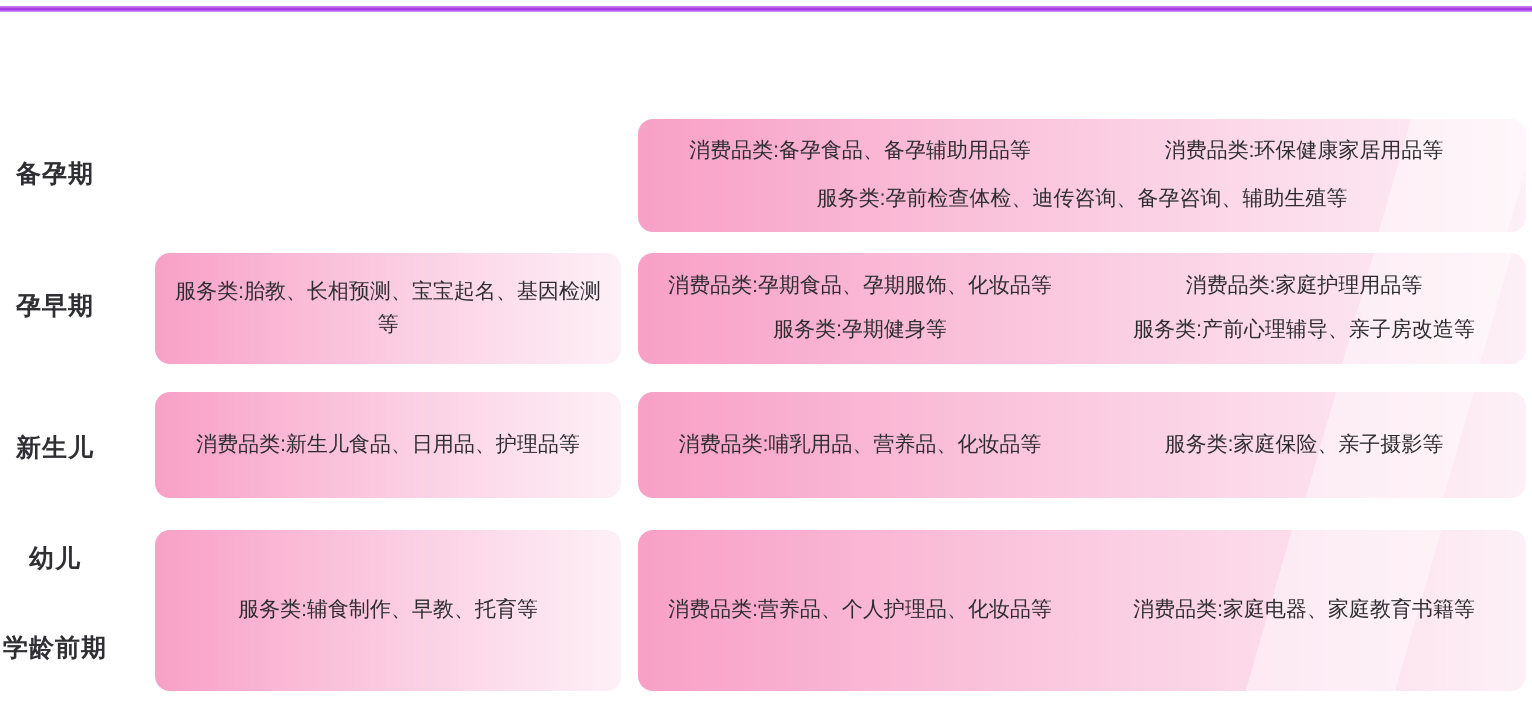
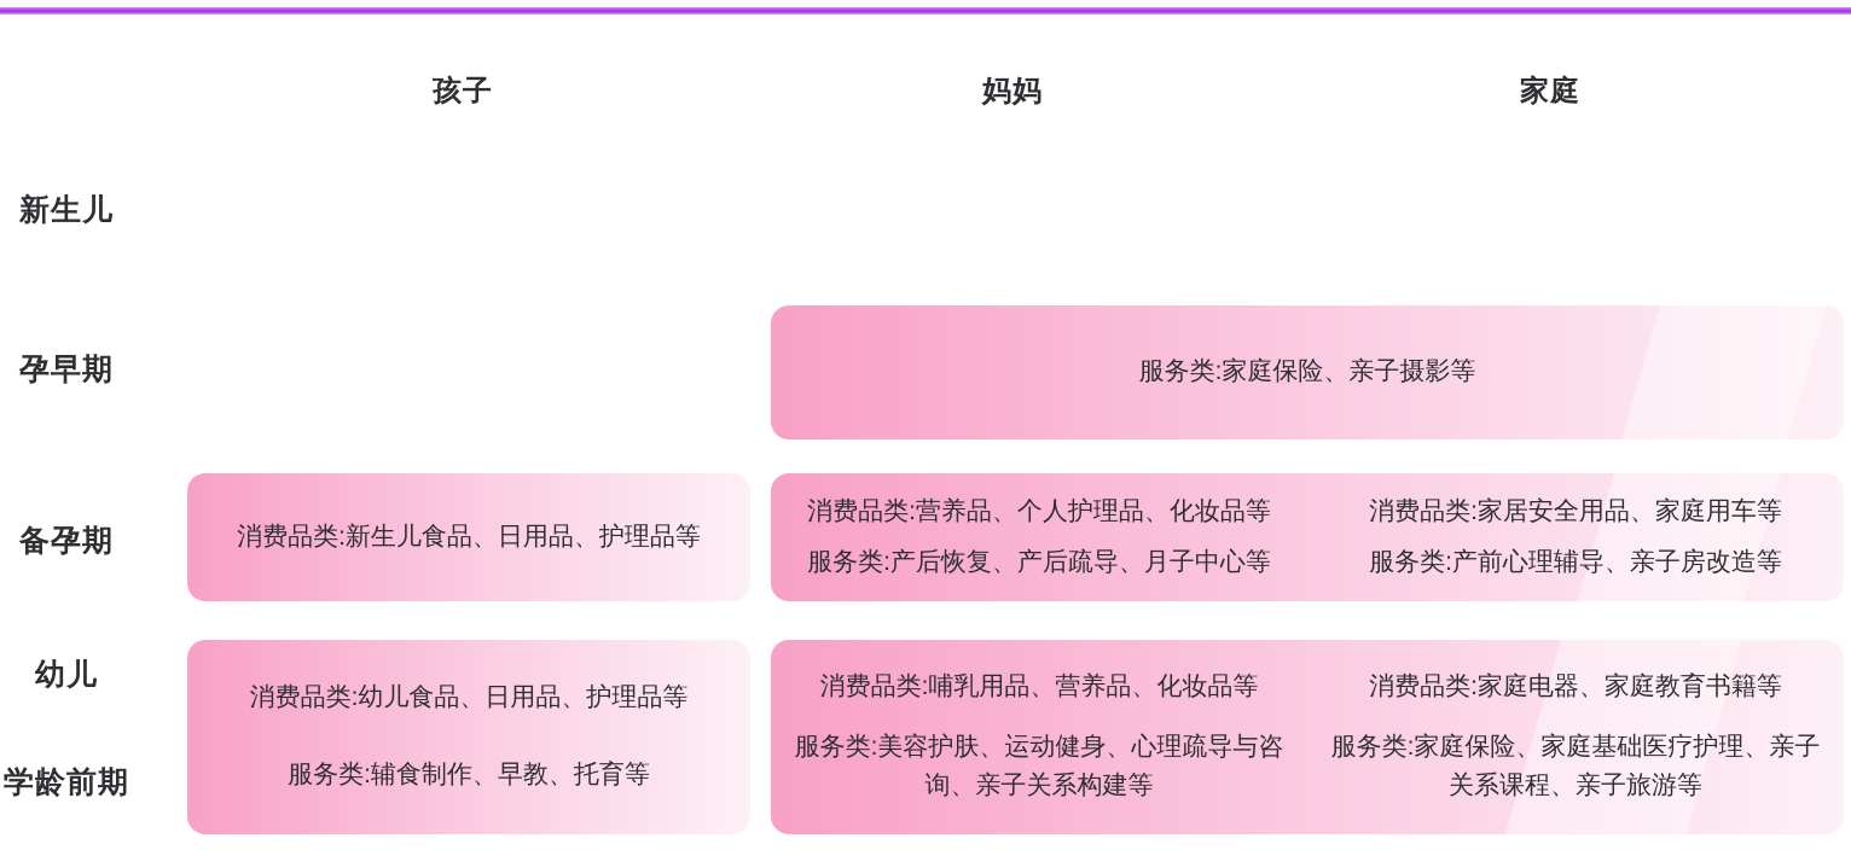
+ 孩子
+ 妈妈
+ 家庭
- 备孕期
+ 新生儿
  孕早期
- 新生儿
+ 备孕期
  幼儿
  学龄前期
- 消费品类:备孕食品、备孕辅助用品等
- 消费品类:环保健康家居用品等
- 服务类:孕前检查体检、迪传咨询、备孕咨询、辅助生殖等
- 服务类:胎教、长相预测、宝宝起名、基因检测等
- 消费品类:孕期食品、孕期服饰、化妆品等
- 服务类:孕期健身等
- 消费品类:家庭护理用品等
- 服务类:产前心理辅导、亲子房改造等
+ 服务类:家庭保险、亲子摄影等
  消费品类:新生儿食品、日用品、护理品等
- 消费品类:哺乳用品、营养品、化妆品等
+ 消费品类:营养品、个人护理品、化妆品等
+ 服务类:产后恢复、产后疏导、月子中心等
+ 消费品类:家居安全用品、家庭用车等
- 服务类:家庭保险、亲子摄影等
+ 服务类:产前心理辅导、亲子房改造等
+ 消费品类:幼儿食品、日用品、护理品等
  服务类:辅食制作、早教、托育等
- 消费品类:营养品、个人护理品、化妆品等
+ 消费品类:哺乳用品、营养品、化妆品等
+ 服务类:美容护肤、运动健身、心理疏导与咨询、亲子关系构建等
  消费品类:家庭电器、家庭教育书籍等
+ 服务类:家庭保险、家庭基础医疗护理、亲子关系课程、亲子旅游等
